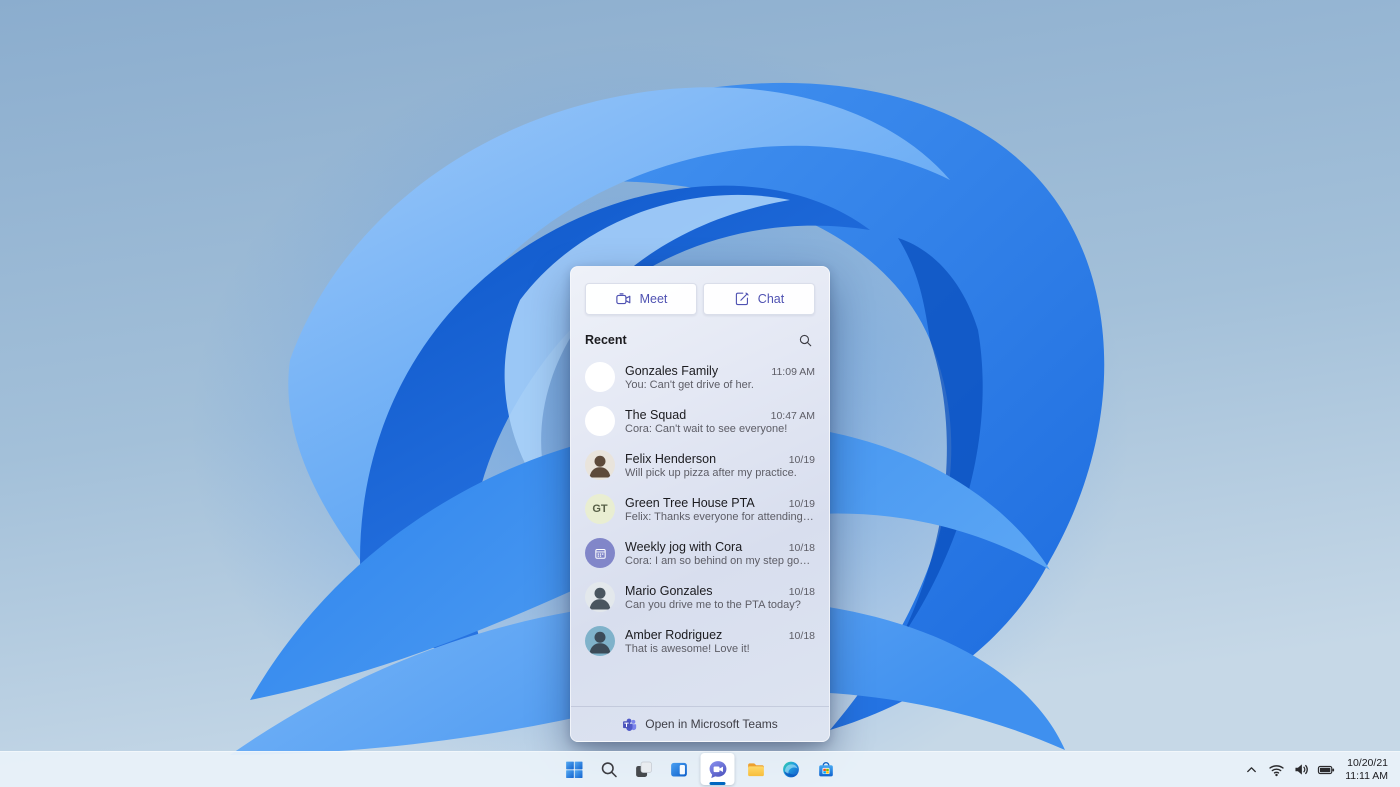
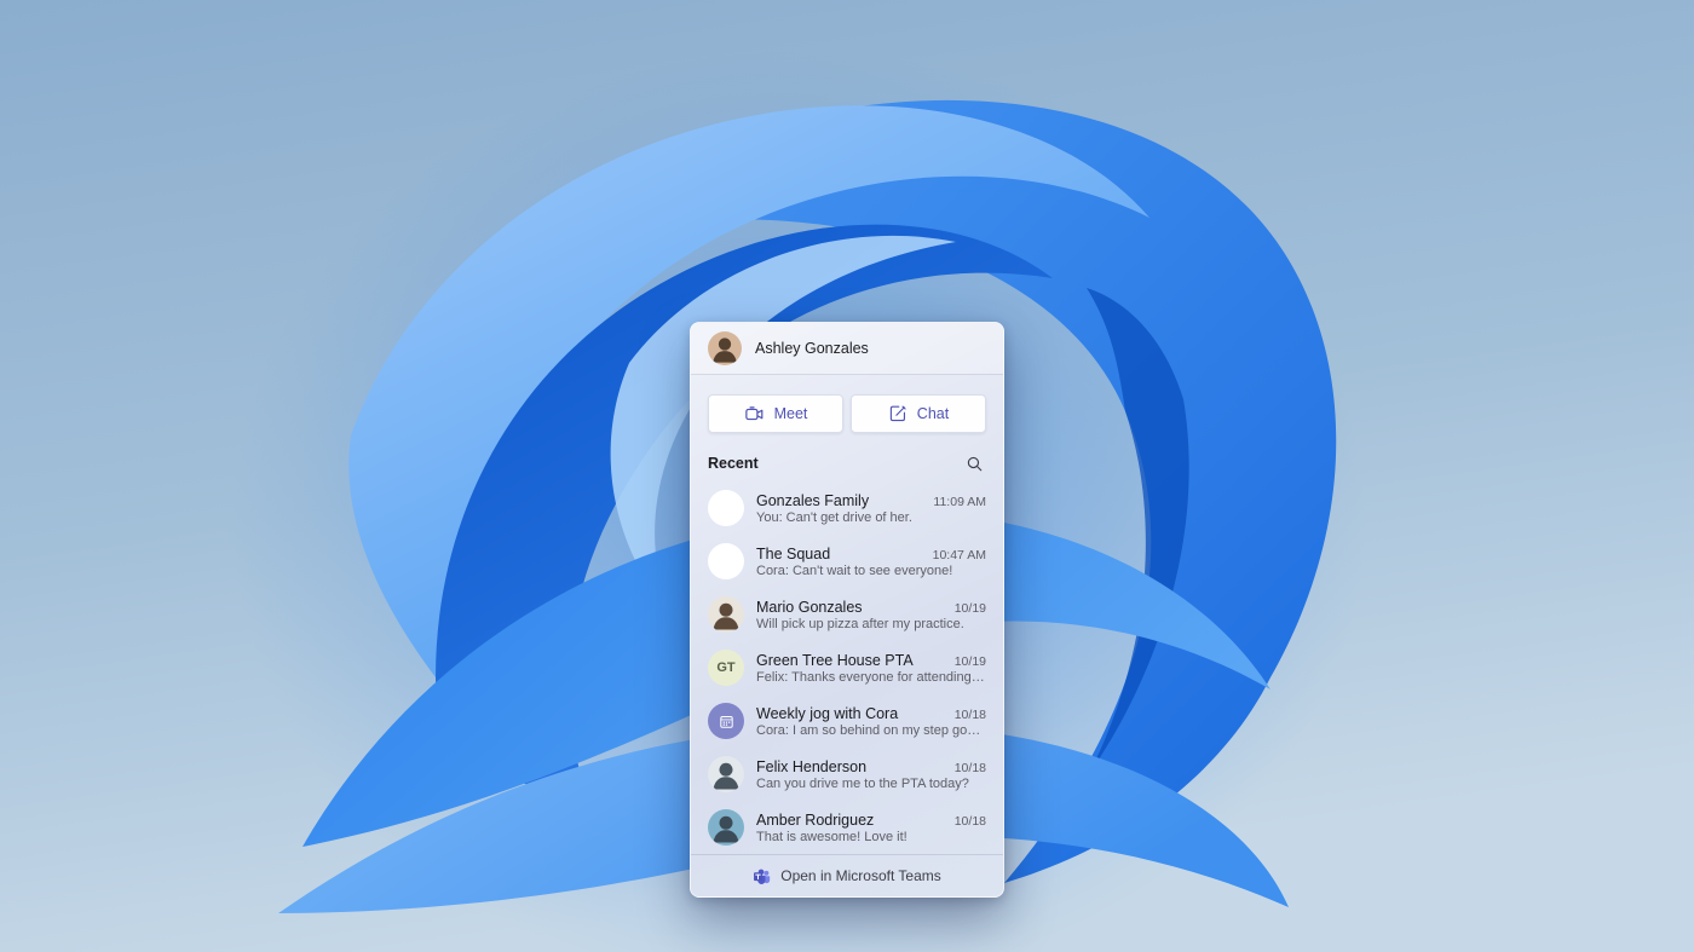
+ Ashley Gonzales
  Meet
  Chat
  Recent
  Gonzales Family
  11:09 AM
  You: Can't get drive of her.
  The Squad
  10:47 AM
  Cora: Can't wait to see everyone!
- Felix Henderson
+ Mario Gonzales
  10/19
  Will pick up pizza after my practice.
  GT
  Green Tree House PTA
  10/19
  Felix: Thanks everyone for attending to
  Weekly jog with Cora
  10/18
  Cora: I am so behind on my step goals.
- Mario Gonzales
+ Felix Henderson
  10/18
  Can you drive me to the PTA today?
  Amber Rodriguez
  10/18
  That is awesome! Love it!
  Open in Microsoft Teams
- 10/20/21
- 11:11 AM
